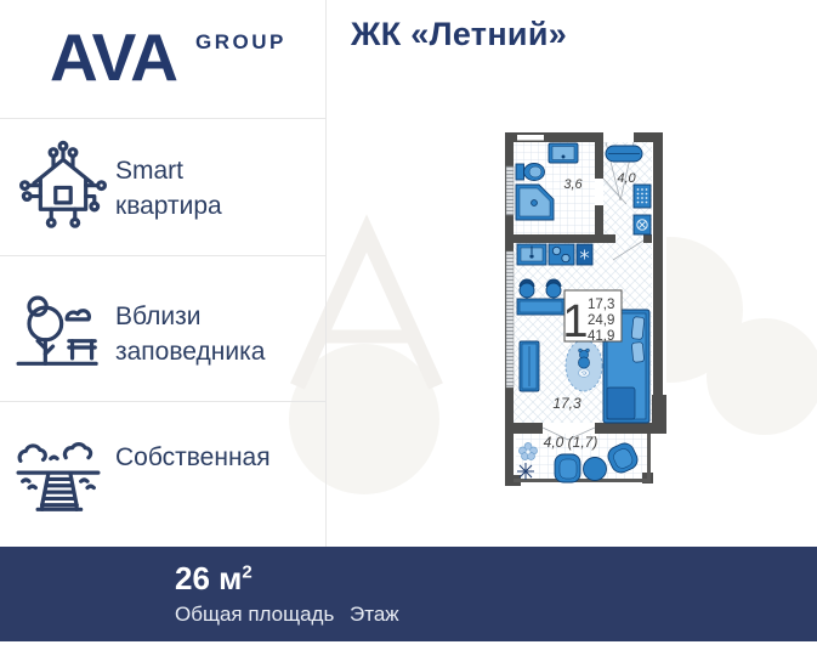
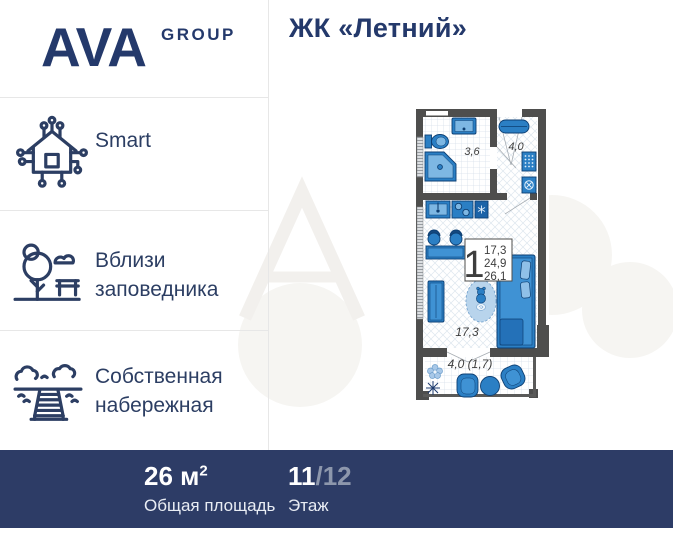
  AVA
  GROUP
  ЖК «Летний»
  Smart
- квартира
  Вблизи
  заповедника
  Собственная
+ набережная
  1
  17,3
  24,9
- 41,9
+ 26,1
  3,6
  4,0
  17,3
  4,0 (1,7)
  26 м2
  Общая площадь
+ 11/12
  Этаж
